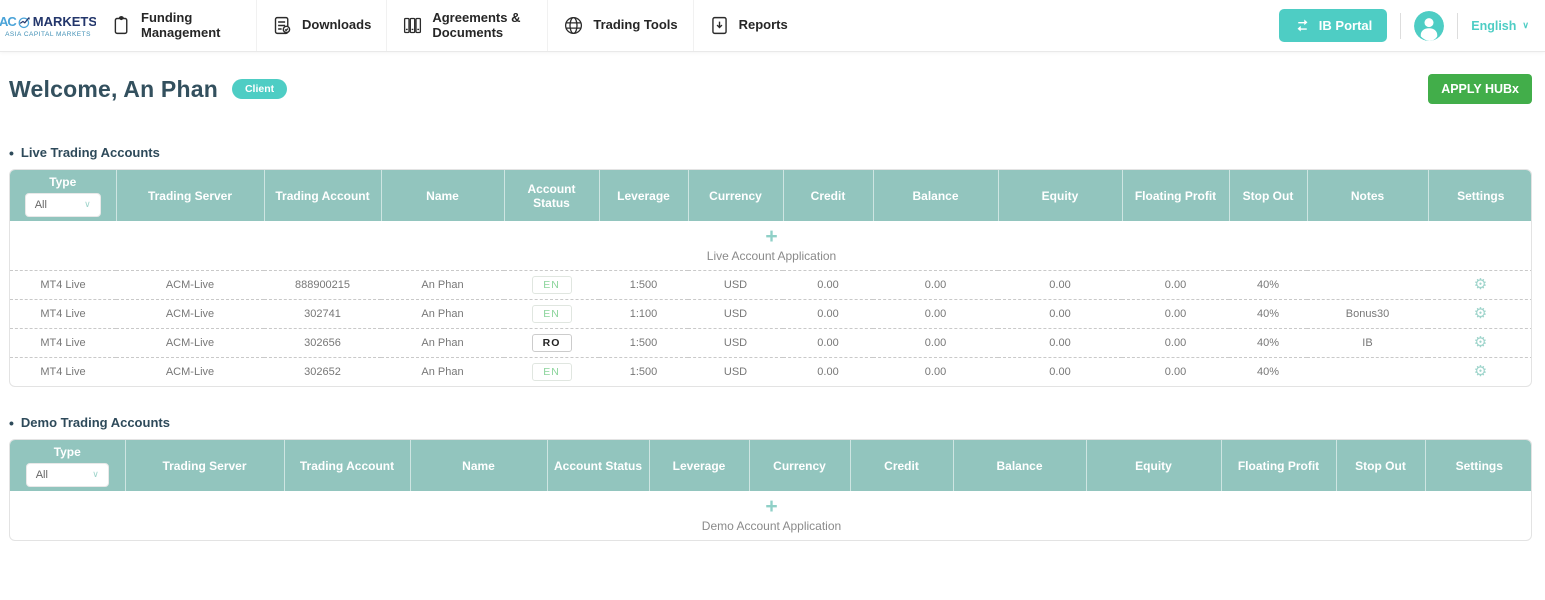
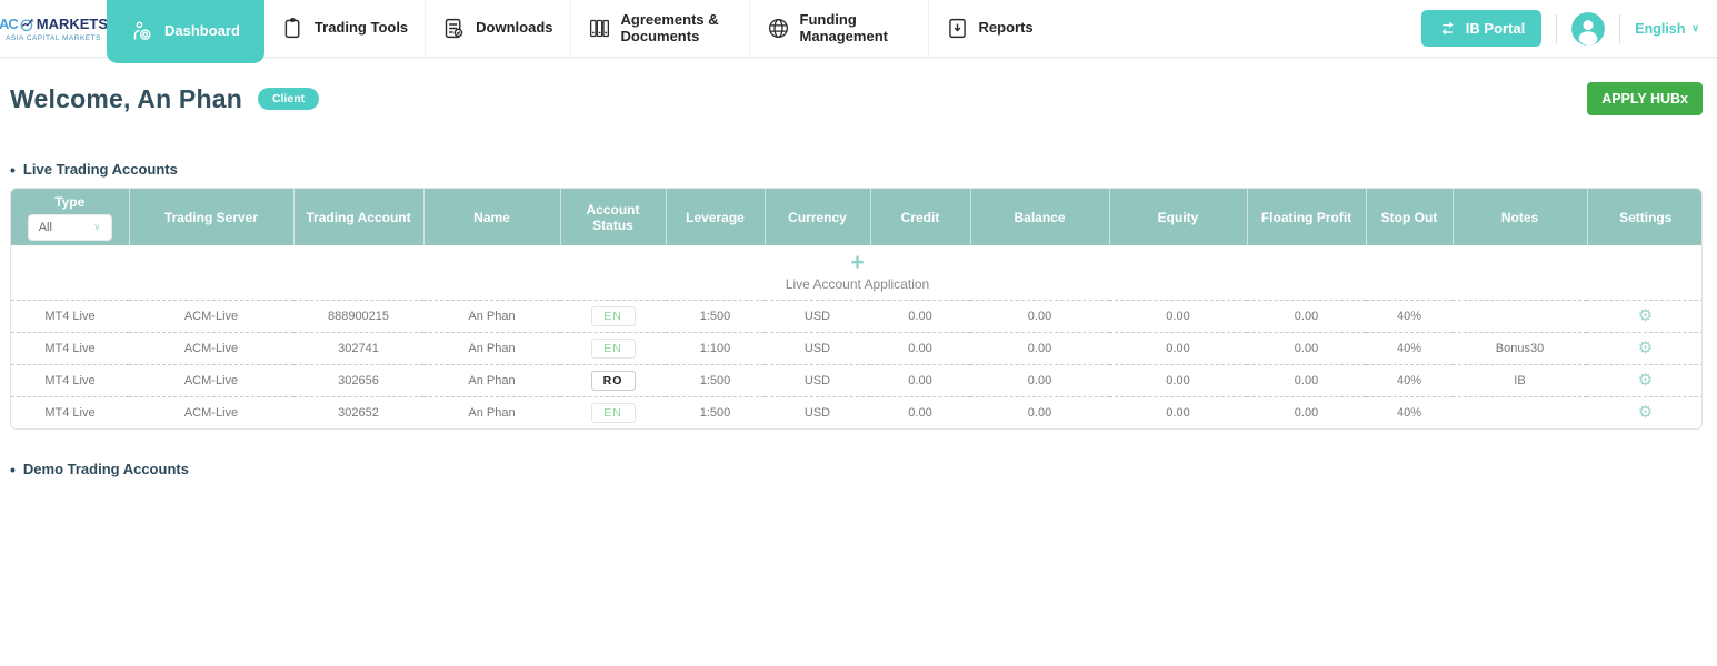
  AC
  MARKETS
+ Dashboard
- Funding Management
+ Trading Tools
  Downloads
  Agreements & Documents
- Trading Tools
+ Funding Management
  Reports
  IB Portal
  English
  ∨
  Welcome, An Phan
  Client
  APPLY HUBx
  •
  Live Trading Accounts
  Type All ∨	Trading Server	Trading Account	Name	Account Status	Leverage	Currency	Credit	Balance	Equity	Floating Profit	Stop Out	Notes	Settings
  + Live Account Application
  MT4 Live	ACM-Live	888900215	An Phan	EN	1:500	USD	0.00	0.00	0.00	0.00	40%		⚙
  MT4 Live	ACM-Live	302741	An Phan	EN	1:100	USD	0.00	0.00	0.00	0.00	40%	Bonus30	⚙
  MT4 Live	ACM-Live	302656	An Phan	RO	1:500	USD	0.00	0.00	0.00	0.00	40%	IB	⚙
  MT4 Live	ACM-Live	302652	An Phan	EN	1:500	USD	0.00	0.00	0.00	0.00	40%		⚙
  •
  Demo Trading Accounts
- Type All ∨	Trading Server	Trading Account	Name	Account Status	Leverage	Currency	Credit	Balance	Equity	Floating Profit	Stop Out	Settings
- + Demo Account Application
